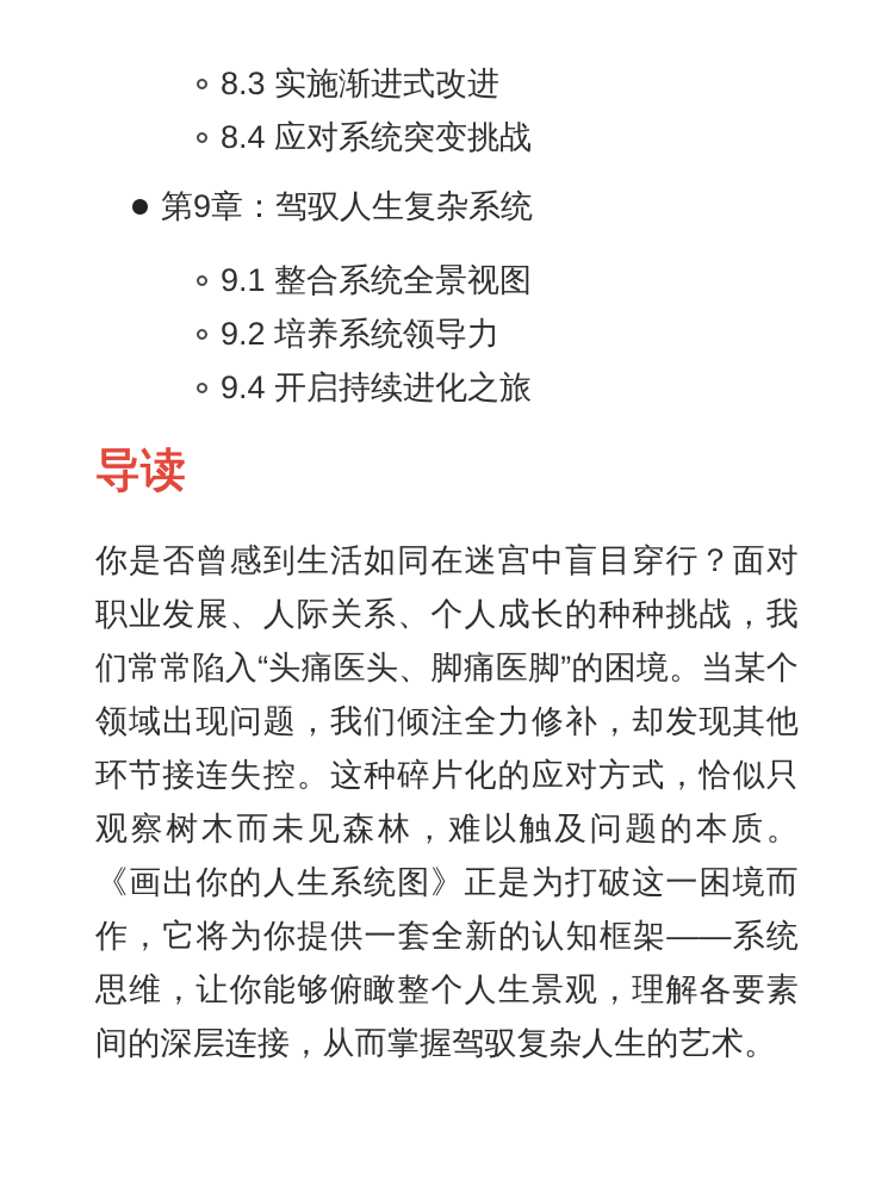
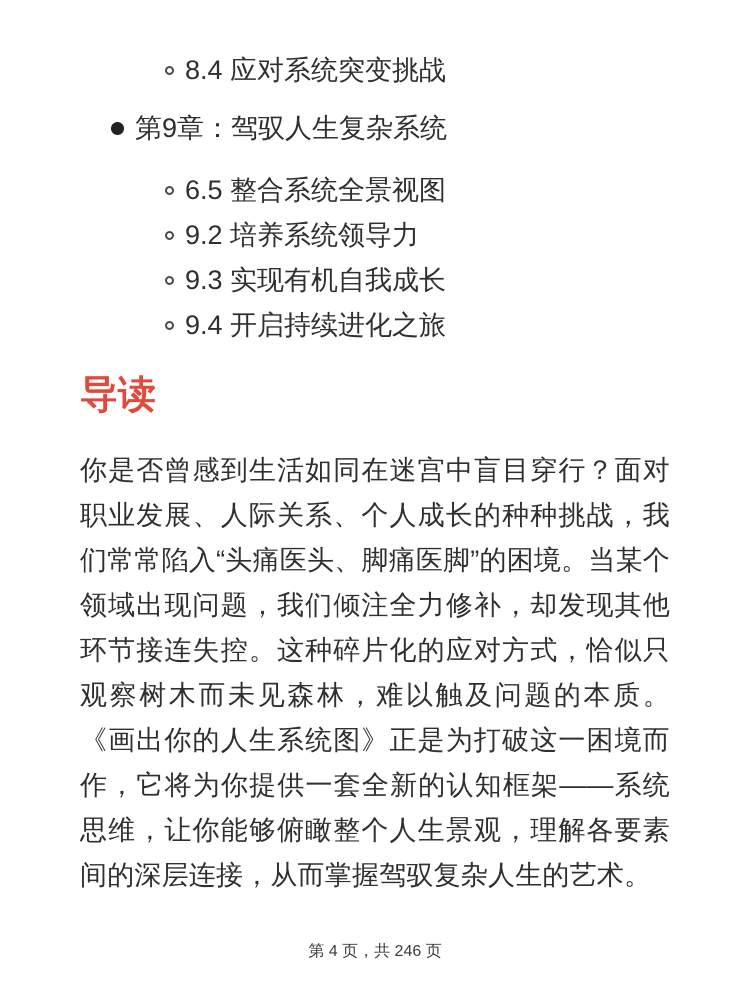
- 8.3 实施渐进式改进
  8.4 应对系统突变挑战
  第9章：驾驭人生复杂系统
- 9.1 整合系统全景视图
+ 6.5 整合系统全景视图
  9.2 培养系统领导力
+ 9.3 实现有机自我成长
  9.4 开启持续进化之旅
  导读
  你是否曾感到生活如同在迷宫中盲目穿行？面对职业发展、人际关系、个人成长的种种挑战，我们常常陷入“头痛医头、脚痛医脚”的困境。当某个领域出现问题，我们倾注全力修补，却发现其他环节接连失控。这种碎片化的应对方式，恰似只观察树木而未见森林，难以触及问题的本质。《画出你的人生系统图》正是为打破这一困境而作，它将为你提供一套全新的认知框架——系统思维，让你能够俯瞰整个人生景观，理解各要素间的深层连接，从而掌握驾驭复杂人生的艺术。
+ 第 4 页，共 246 页
